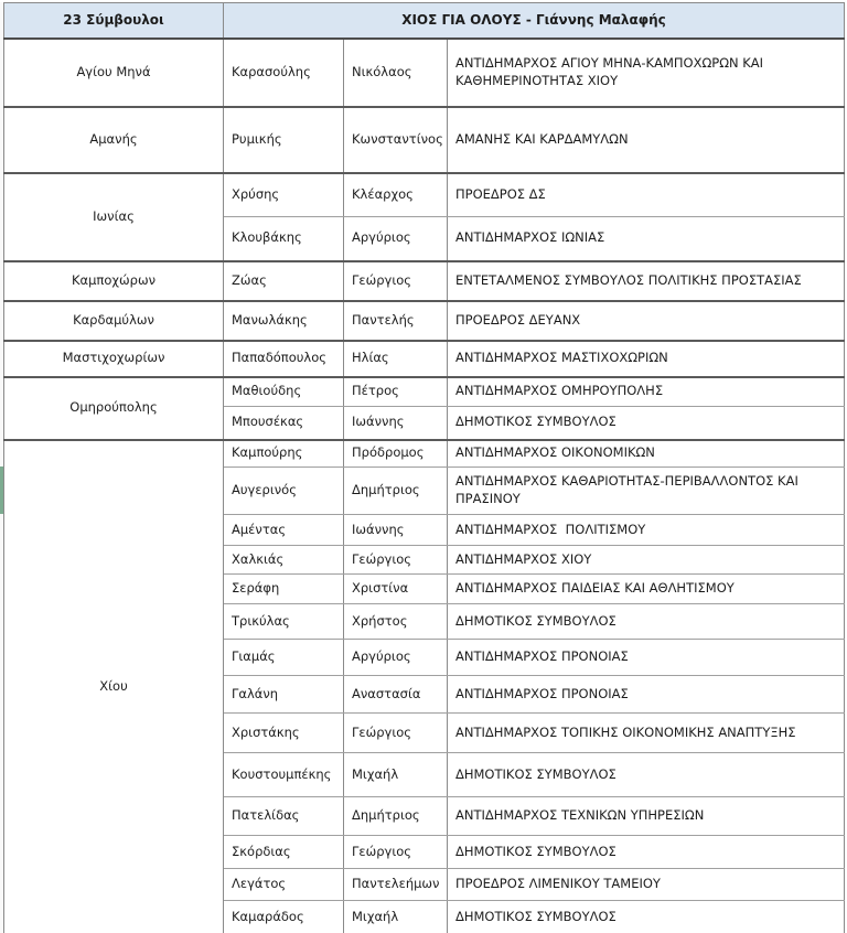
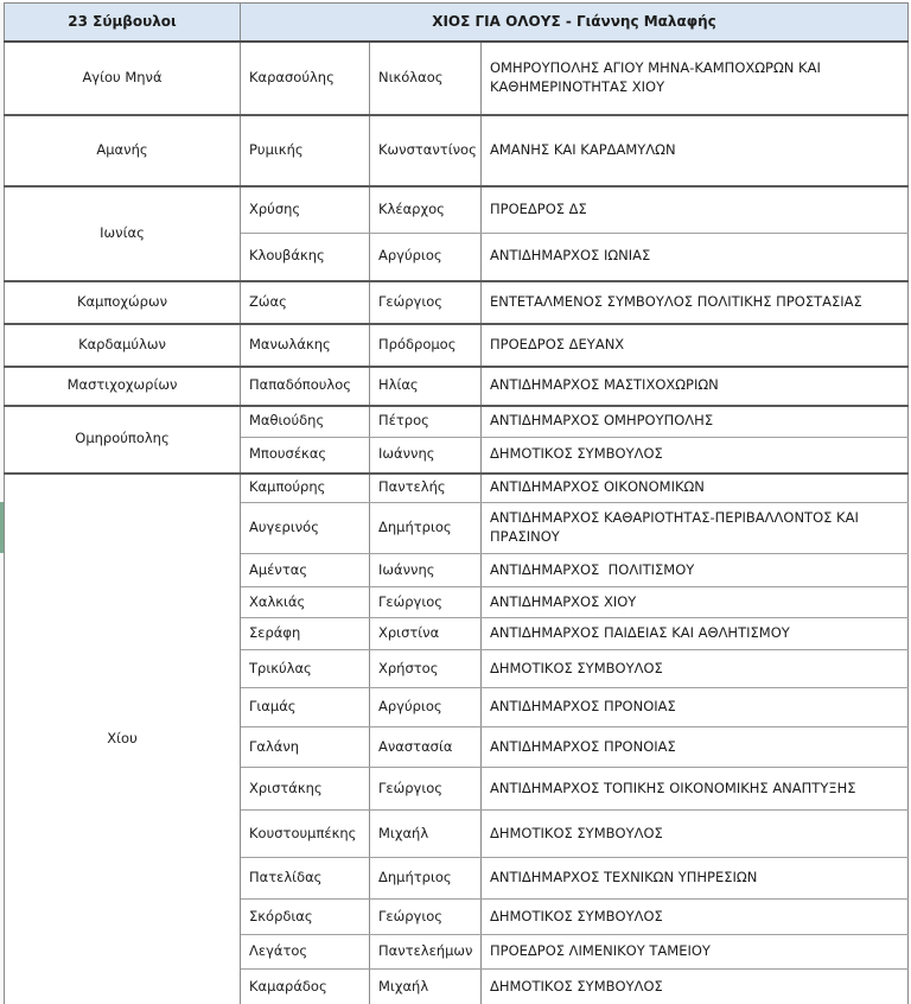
  23 Σύμβουλοι	ΧΙΟΣ ΓΙΑ ΟΛΟΥΣ - Γιάννης Μαλαφής
- Αγίου Μηνά	Καρασούλης	Νικόλαος	ΑΝΤΙΔΗΜΑΡΧΟΣ ΑΓΙΟΥ ΜΗΝΑ-ΚΑΜΠΟΧΩΡΩΝ ΚΑΙ ΚΑΘΗΜΕΡΙΝΟΤΗΤΑΣ ΧΙΟΥ
+ Αγίου Μηνά	Καρασούλης	Νικόλαος	ΟΜΗΡΟΥΠΟΛΗΣ ΑΓΙΟΥ ΜΗΝΑ-ΚΑΜΠΟΧΩΡΩΝ ΚΑΙ ΚΑΘΗΜΕΡΙΝΟΤΗΤΑΣ ΧΙΟΥ
  Αμανής	Ρυμικής	Κωνσταντίνος	ΑΜΑΝΗΣ ΚΑΙ ΚΑΡΔΑΜΥΛΩΝ
  Ιωνίας	Χρύσης	Κλέαρχος	ΠΡΟΕΔΡΟΣ ΔΣ
  Κλουβάκης	Αργύριος	ΑΝΤΙΔΗΜΑΡΧΟΣ ΙΩΝΙΑΣ
  Καμποχώρων	Ζώας	Γεώργιος	ΕΝΤΕΤΑΛΜΕΝΟΣ ΣΥΜΒΟΥΛΟΣ ΠΟΛΙΤΙΚΗΣ ΠΡΟΣΤΑΣΙΑΣ
- Καρδαμύλων	Μανωλάκης	Παντελής	ΠΡΟΕΔΡΟΣ ΔΕΥΑΝΧ
+ Καρδαμύλων	Μανωλάκης	Πρόδρομος	ΠΡΟΕΔΡΟΣ ΔΕΥΑΝΧ
  Μαστιχοχωρίων	Παπαδόπουλος	Ηλίας	ΑΝΤΙΔΗΜΑΡΧΟΣ ΜΑΣΤΙΧΟΧΩΡΙΩΝ
  Ομηρούπολης	Μαθιούδης	Πέτρος	ΑΝΤΙΔΗΜΑΡΧΟΣ ΟΜΗΡΟΥΠΟΛΗΣ
  Μπουσέκας	Ιωάννης	ΔΗΜΟΤΙΚΟΣ ΣΥΜΒΟΥΛΟΣ
- Χίου	Καμπούρης	Πρόδρομος	ΑΝΤΙΔΗΜΑΡΧΟΣ ΟΙΚΟΝΟΜΙΚΩΝ
+ Χίου	Καμπούρης	Παντελής	ΑΝΤΙΔΗΜΑΡΧΟΣ ΟΙΚΟΝΟΜΙΚΩΝ
  Αυγερινός	Δημήτριος	ΑΝΤΙΔΗΜΑΡΧΟΣ ΚΑΘΑΡΙΟΤΗΤΑΣ-ΠΕΡΙΒΑΛΛΟΝΤΟΣ ΚΑΙ ΠΡΑΣΙΝΟΥ
  Αμέντας	Ιωάννης	ΑΝΤΙΔΗΜΑΡΧΟΣ ΠΟΛΙΤΙΣΜΟΥ
  Χαλκιάς	Γεώργιος	ΑΝΤΙΔΗΜΑΡΧΟΣ ΧΙΟΥ
  Σεράφη	Χριστίνα	ΑΝΤΙΔΗΜΑΡΧΟΣ ΠΑΙΔΕΙΑΣ ΚΑΙ ΑΘΛΗΤΙΣΜΟΥ
  Τρικύλας	Χρήστος	ΔΗΜΟΤΙΚΟΣ ΣΥΜΒΟΥΛΟΣ
  Γιαμάς	Αργύριος	ΑΝΤΙΔΗΜΑΡΧΟΣ ΠΡΟΝΟΙΑΣ
  Γαλάνη	Αναστασία	ΑΝΤΙΔΗΜΑΡΧΟΣ ΠΡΟΝΟΙΑΣ
  Χριστάκης	Γεώργιος	ΑΝΤΙΔΗΜΑΡΧΟΣ ΤΟΠΙΚΗΣ ΟΙΚΟΝΟΜΙΚΗΣ ΑΝΑΠΤΥΞΗΣ
  Κουστουμπέκης	Μιχαήλ	ΔΗΜΟΤΙΚΟΣ ΣΥΜΒΟΥΛΟΣ
  Πατελίδας	Δημήτριος	ΑΝΤΙΔΗΜΑΡΧΟΣ ΤΕΧΝΙΚΩΝ ΥΠΗΡΕΣΙΩΝ
  Σκόρδιας	Γεώργιος	ΔΗΜΟΤΙΚΟΣ ΣΥΜΒΟΥΛΟΣ
  Λεγάτος	Παντελεήμων	ΠΡΟΕΔΡΟΣ ΛΙΜΕΝΙΚΟΥ ΤΑΜΕΙΟΥ
  Καμαράδος	Μιχαήλ	ΔΗΜΟΤΙΚΟΣ ΣΥΜΒΟΥΛΟΣ
